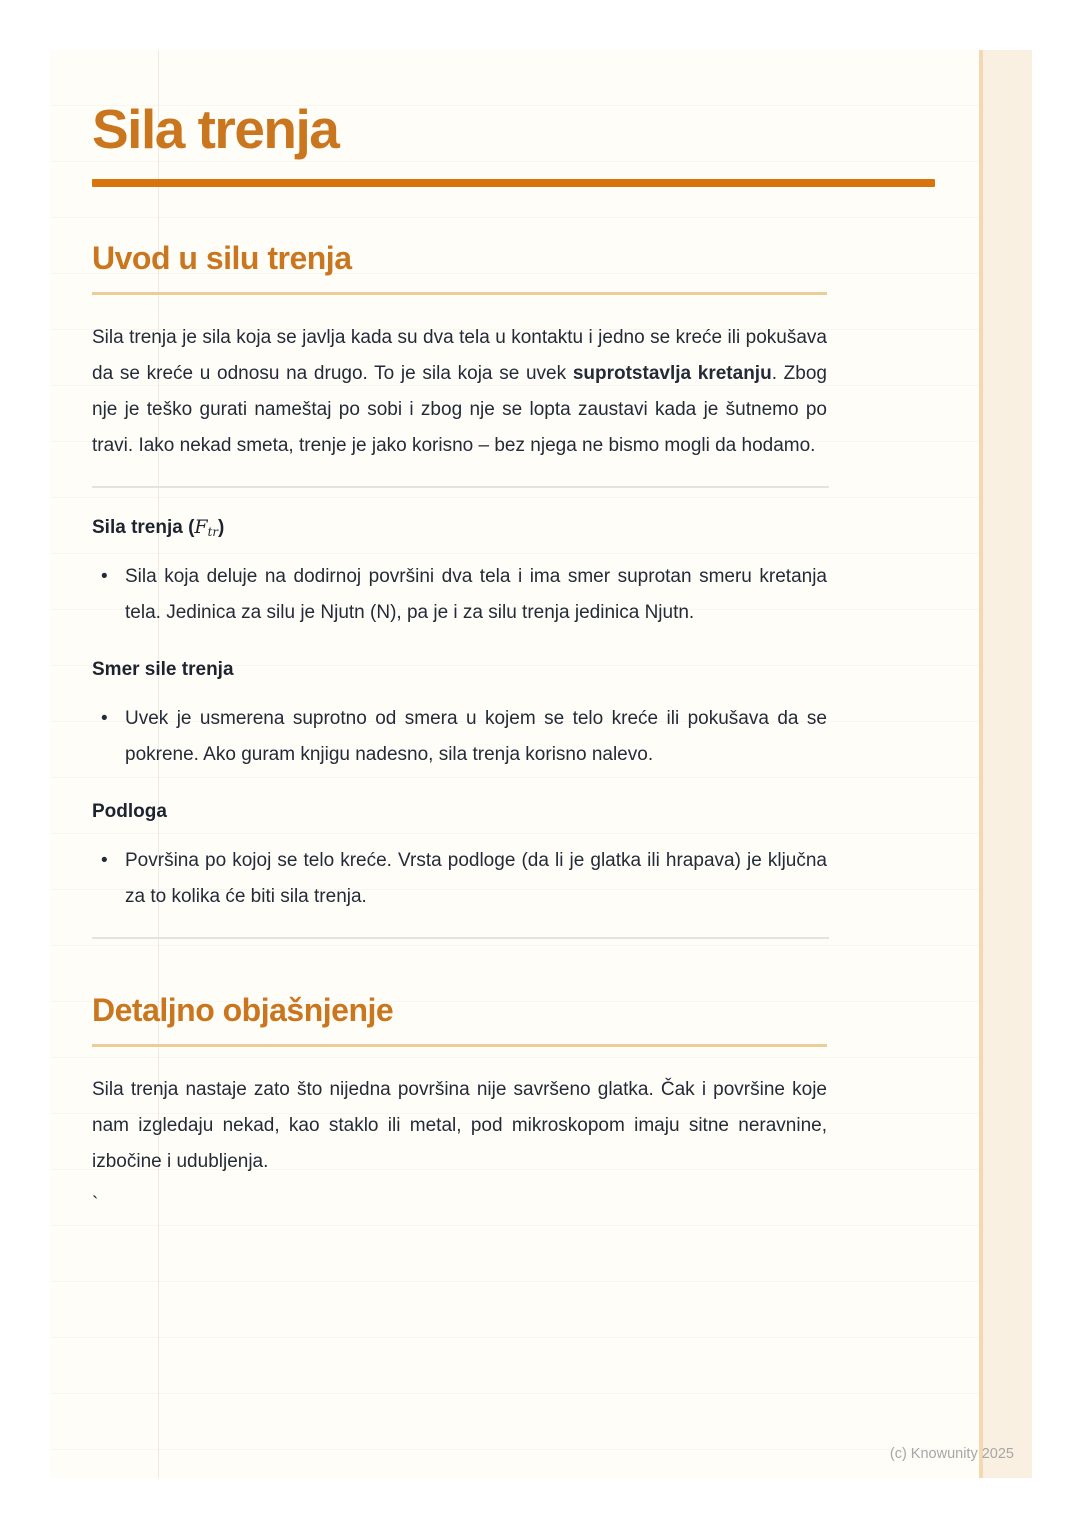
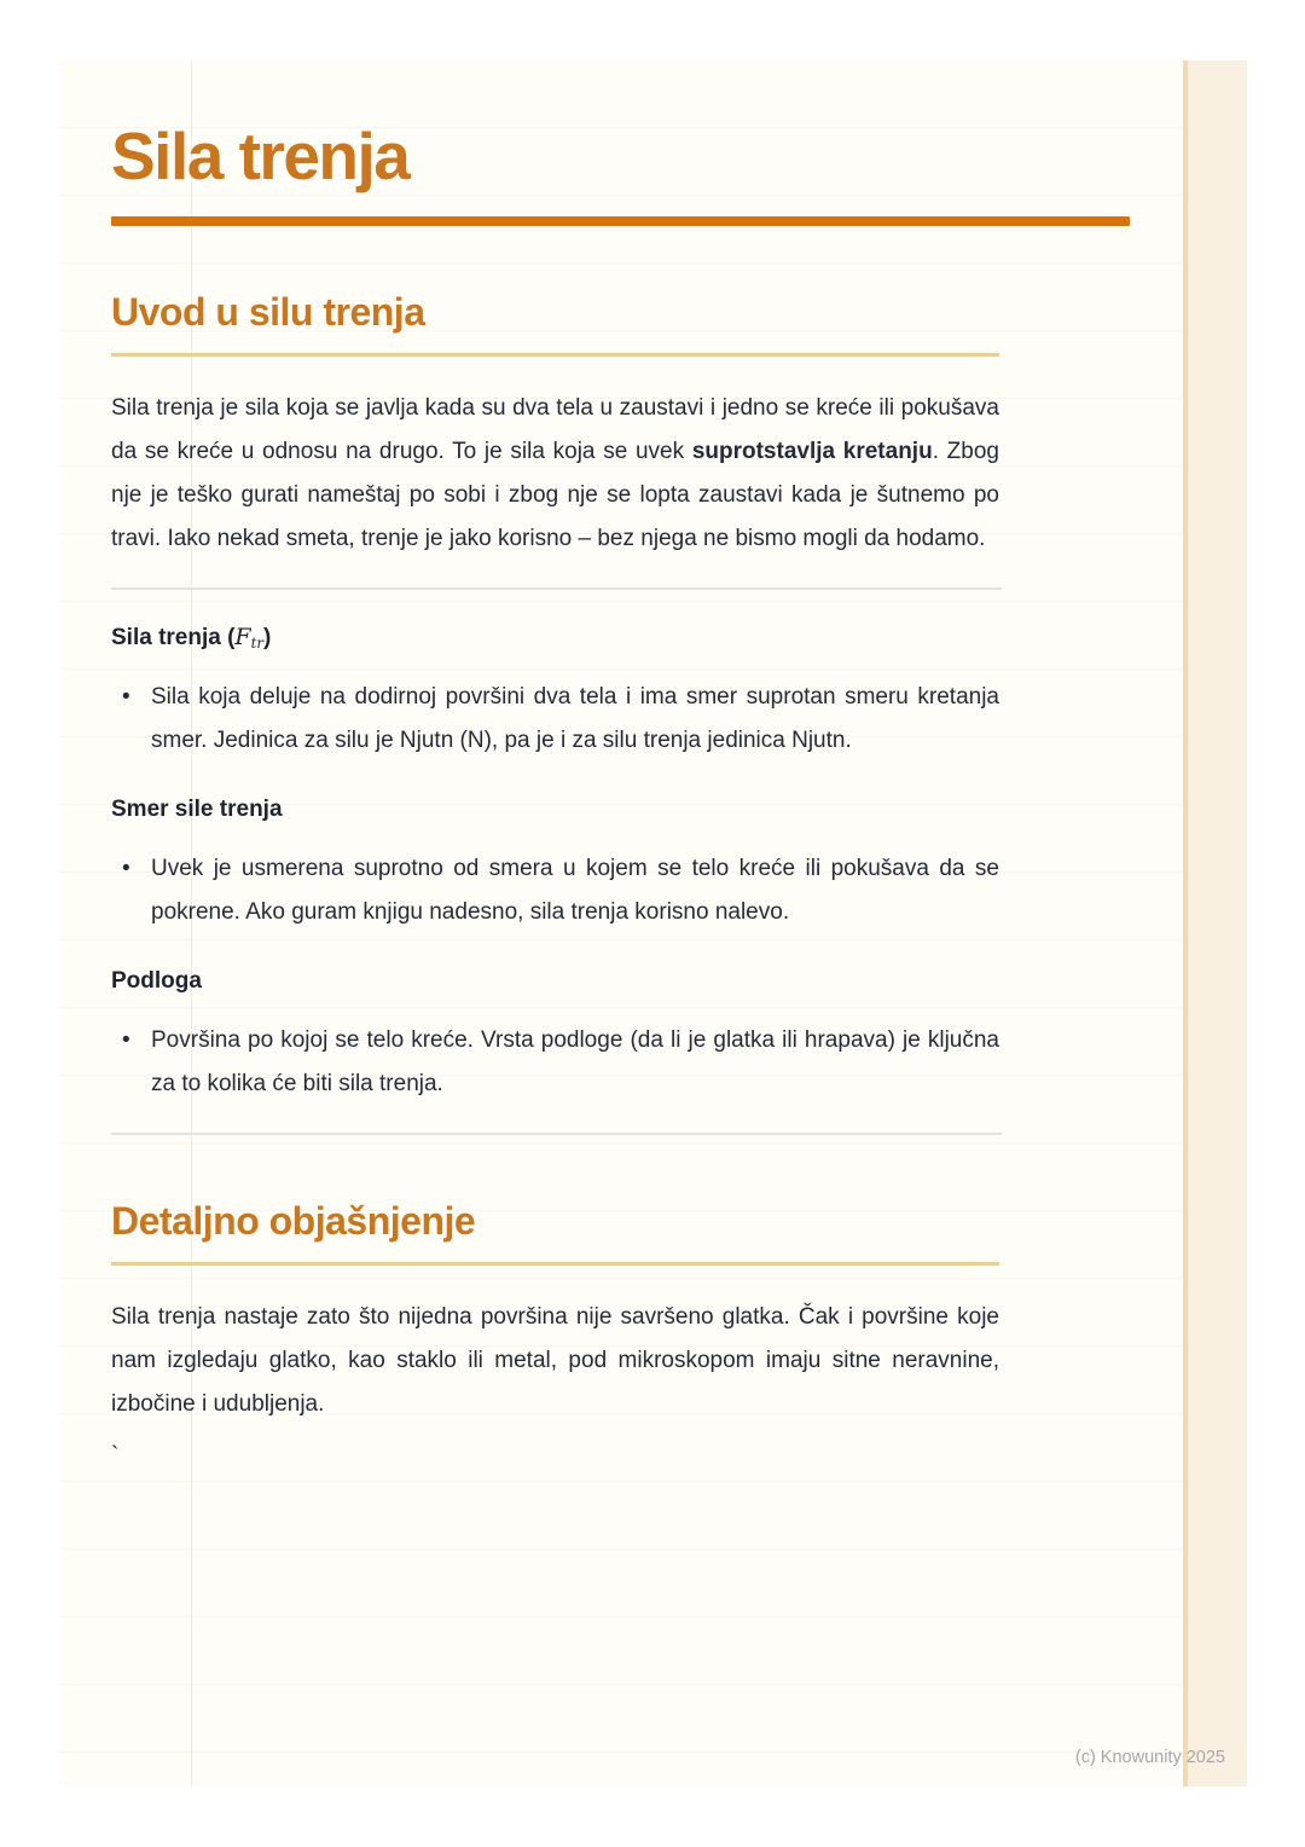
  Sila trenja
  Uvod u silu trenja
- Sila trenja je sila koja se javlja kada su dva tela u kontaktu i jedno se kreće ili pokušava da se kreće u odnosu na drugo. To je sila koja se uvek suprotstavlja kretanju. Zbog nje je teško gurati nameštaj po sobi i zbog nje se lopta zaustavi kada je šutnemo po travi. Iako nekad smeta, trenje je jako korisno – bez njega ne bismo mogli da hodamo.
+ Sila trenja je sila koja se javlja kada su dva tela u zaustavi i jedno se kreće ili pokušava da se kreće u odnosu na drugo. To je sila koja se uvek suprotstavlja kretanju. Zbog nje je teško gurati nameštaj po sobi i zbog nje se lopta zaustavi kada je šutnemo po travi. Iako nekad smeta, trenje je jako korisno – bez njega ne bismo mogli da hodamo.
  Sila trenja (Ftr)
- Sila koja deluje na dodirnoj površini dva tela i ima smer suprotan smeru kretanja tela. Jedinica za silu je Njutn (N), pa je i za silu trenja jedinica Njutn.
+ Sila koja deluje na dodirnoj površini dva tela i ima smer suprotan smeru kretanja smer. Jedinica za silu je Njutn (N), pa je i za silu trenja jedinica Njutn.
  Smer sile trenja
  Uvek je usmerena suprotno od smera u kojem se telo kreće ili pokušava da se pokrene. Ako guram knjigu nadesno, sila trenja korisno nalevo.
  Podloga
  Površina po kojoj se telo kreće. Vrsta podloge (da li je glatka ili hrapava) je ključna za to kolika će biti sila trenja.
  Detaljno objašnjenje
- Sila trenja nastaje zato što nijedna površina nije savršeno glatka. Čak i površine koje nam izgledaju nekad, kao staklo ili metal, pod mikroskopom imaju sitne neravnine, izbočine i udubljenja.
+ Sila trenja nastaje zato što nijedna površina nije savršeno glatka. Čak i površine koje nam izgledaju glatko, kao staklo ili metal, pod mikroskopom imaju sitne neravnine, izbočine i udubljenja.
  `
  (c) Knowunity 2025
